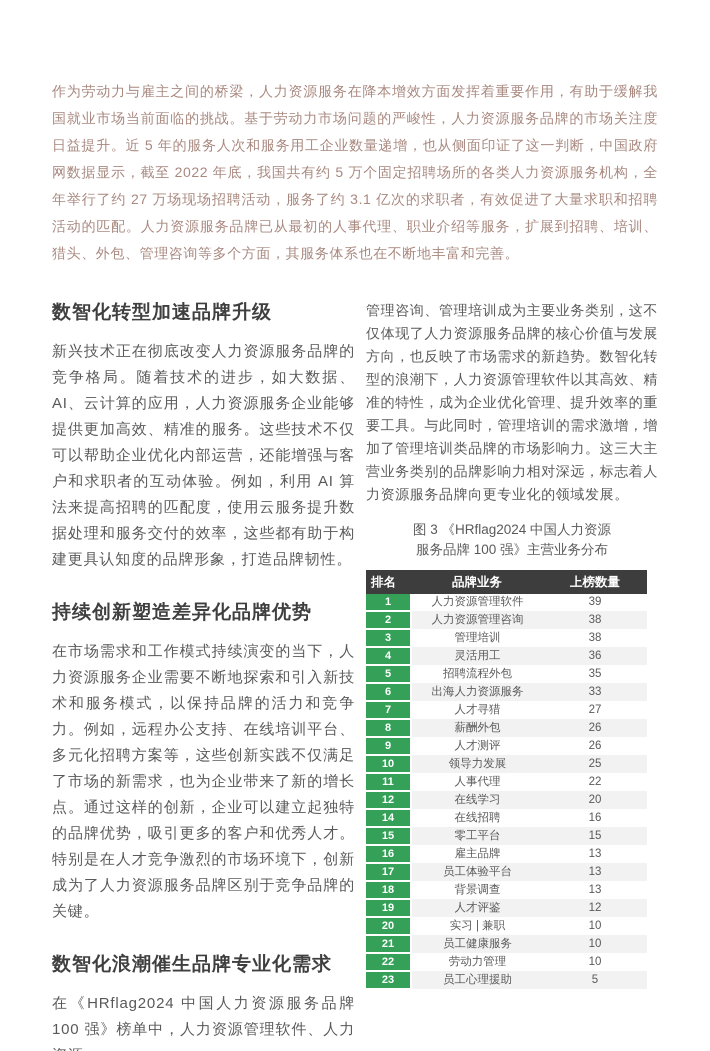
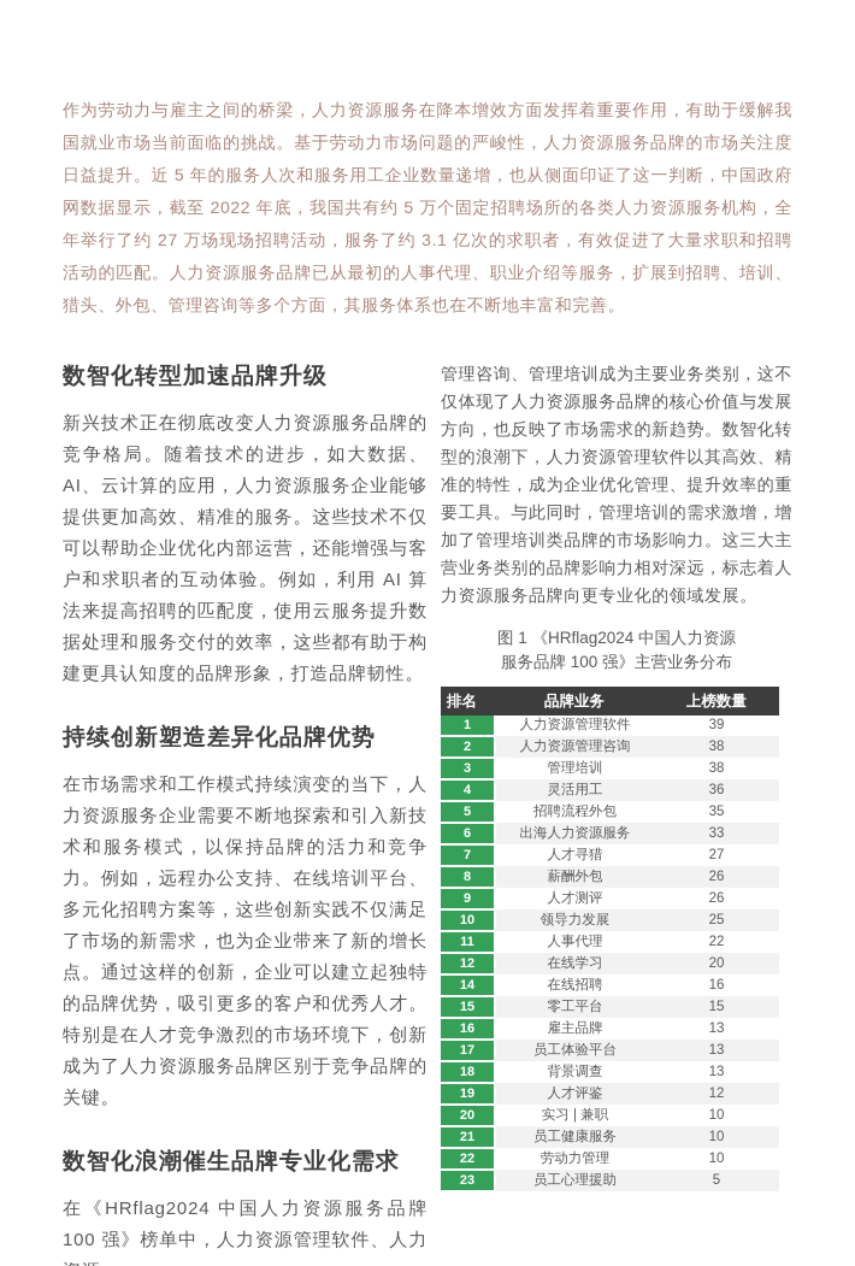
  作为劳动力与雇主之间的桥梁，人力资源服务在降本增效方面发挥着重要作用，有助于缓解我国就业市场当前面临的挑战。基于劳动力市场问题的严峻性，人力资源服务品牌的市场关注度日益提升。近 5 年的服务人次和服务用工企业数量递增，也从侧面印证了这一判断，中国政府网数据显示，截至 2022 年底，我国共有约 5 万个固定招聘场所的各类人力资源服务机构，全年举行了约 27 万场现场招聘活动，服务了约 3.1 亿次的求职者，有效促进了大量求职和招聘活动的匹配。人力资源服务品牌已从最初的人事代理、职业介绍等服务，扩展到招聘、培训、猎头、外包、管理咨询等多个方面，其服务体系也在不断地丰富和完善。
  数智化转型加速品牌升级
  新兴技术正在彻底改变人力资源服务品牌的竞争格局。随着技术的进步，如大数据、AI、云计算的应用，人力资源服务企业能够提供更加高效、精准的服务。这些技术不仅可以帮助企业优化内部运营，还能增强与客户和求职者的互动体验。例如，利用 AI 算法来提高招聘的匹配度，使用云服务提升数据处理和服务交付的效率，这些都有助于构建更具认知度的品牌形象，打造品牌韧性。
  持续创新塑造差异化品牌优势
  在市场需求和工作模式持续演变的当下，人力资源服务企业需要不断地探索和引入新技术和服务模式，以保持品牌的活力和竞争力。例如，远程办公支持、在线培训平台、多元化招聘方案等，这些创新实践不仅满足了市场的新需求，也为企业带来了新的增长点。通过这样的创新，企业可以建立起独特的品牌优势，吸引更多的客户和优秀人才。特别是在人才竞争激烈的市场环境下，创新成为了人力资源服务品牌区别于竞争品牌的关键。
  数智化浪潮催生品牌专业化需求
  在《HRflag2024 中国人力资源服务品牌 100 强》榜单中，人力资源管理软件、人力
  管理咨询、管理培训成为主要业务类别，这不仅体现了人力资源服务品牌的核心价值与发展方向，也反映了市场需求的新趋势。数智化转型的浪潮下，人力资源管理软件以其高效、精准的特性，成为企业优化管理、提升效率的重要工具。与此同时，管理培训的需求激增，增加了管理培训类品牌的市场影响力。这三大主营业务类别的品牌影响力相对深远，标志着人力资源服务品牌向更专业化的领域发展。
- 图 3 《HRflag2024 中国人力资源
+ 图 1 《HRflag2024 中国人力资源
  服务品牌 100 强》主营业务分布
  排名	品牌业务	上榜数量
  1	人力资源管理软件	39
  2	人力资源管理咨询	38
  3	管理培训	38
  4	灵活用工	36
  5	招聘流程外包	35
  6	出海人力资源服务	33
  7	人才寻猎	27
  8	薪酬外包	26
  9	人才测评	26
  10	领导力发展	25
  11	人事代理	22
  12	在线学习	20
  14	在线招聘	16
  15	零工平台	15
  16	雇主品牌	13
  17	员工体验平台	13
  18	背景调查	13
  19	人才评鉴	12
  20	实习 | 兼职	10
  21	员工健康服务	10
  22	劳动力管理	10
  23	员工心理援助	5
